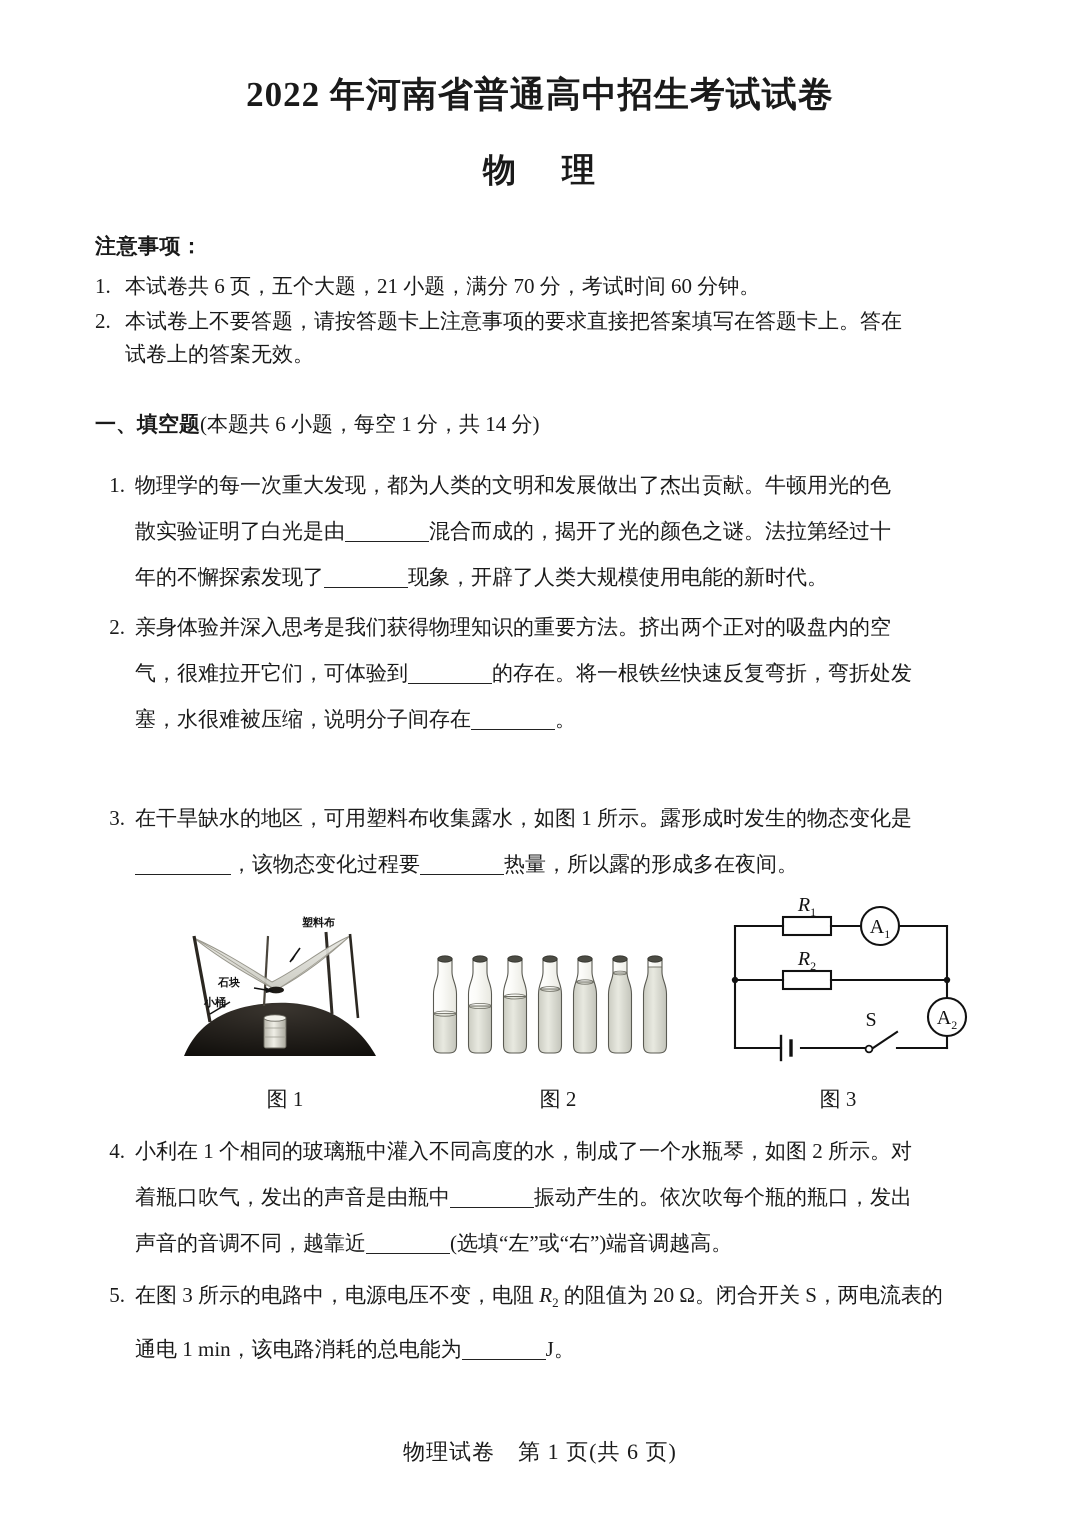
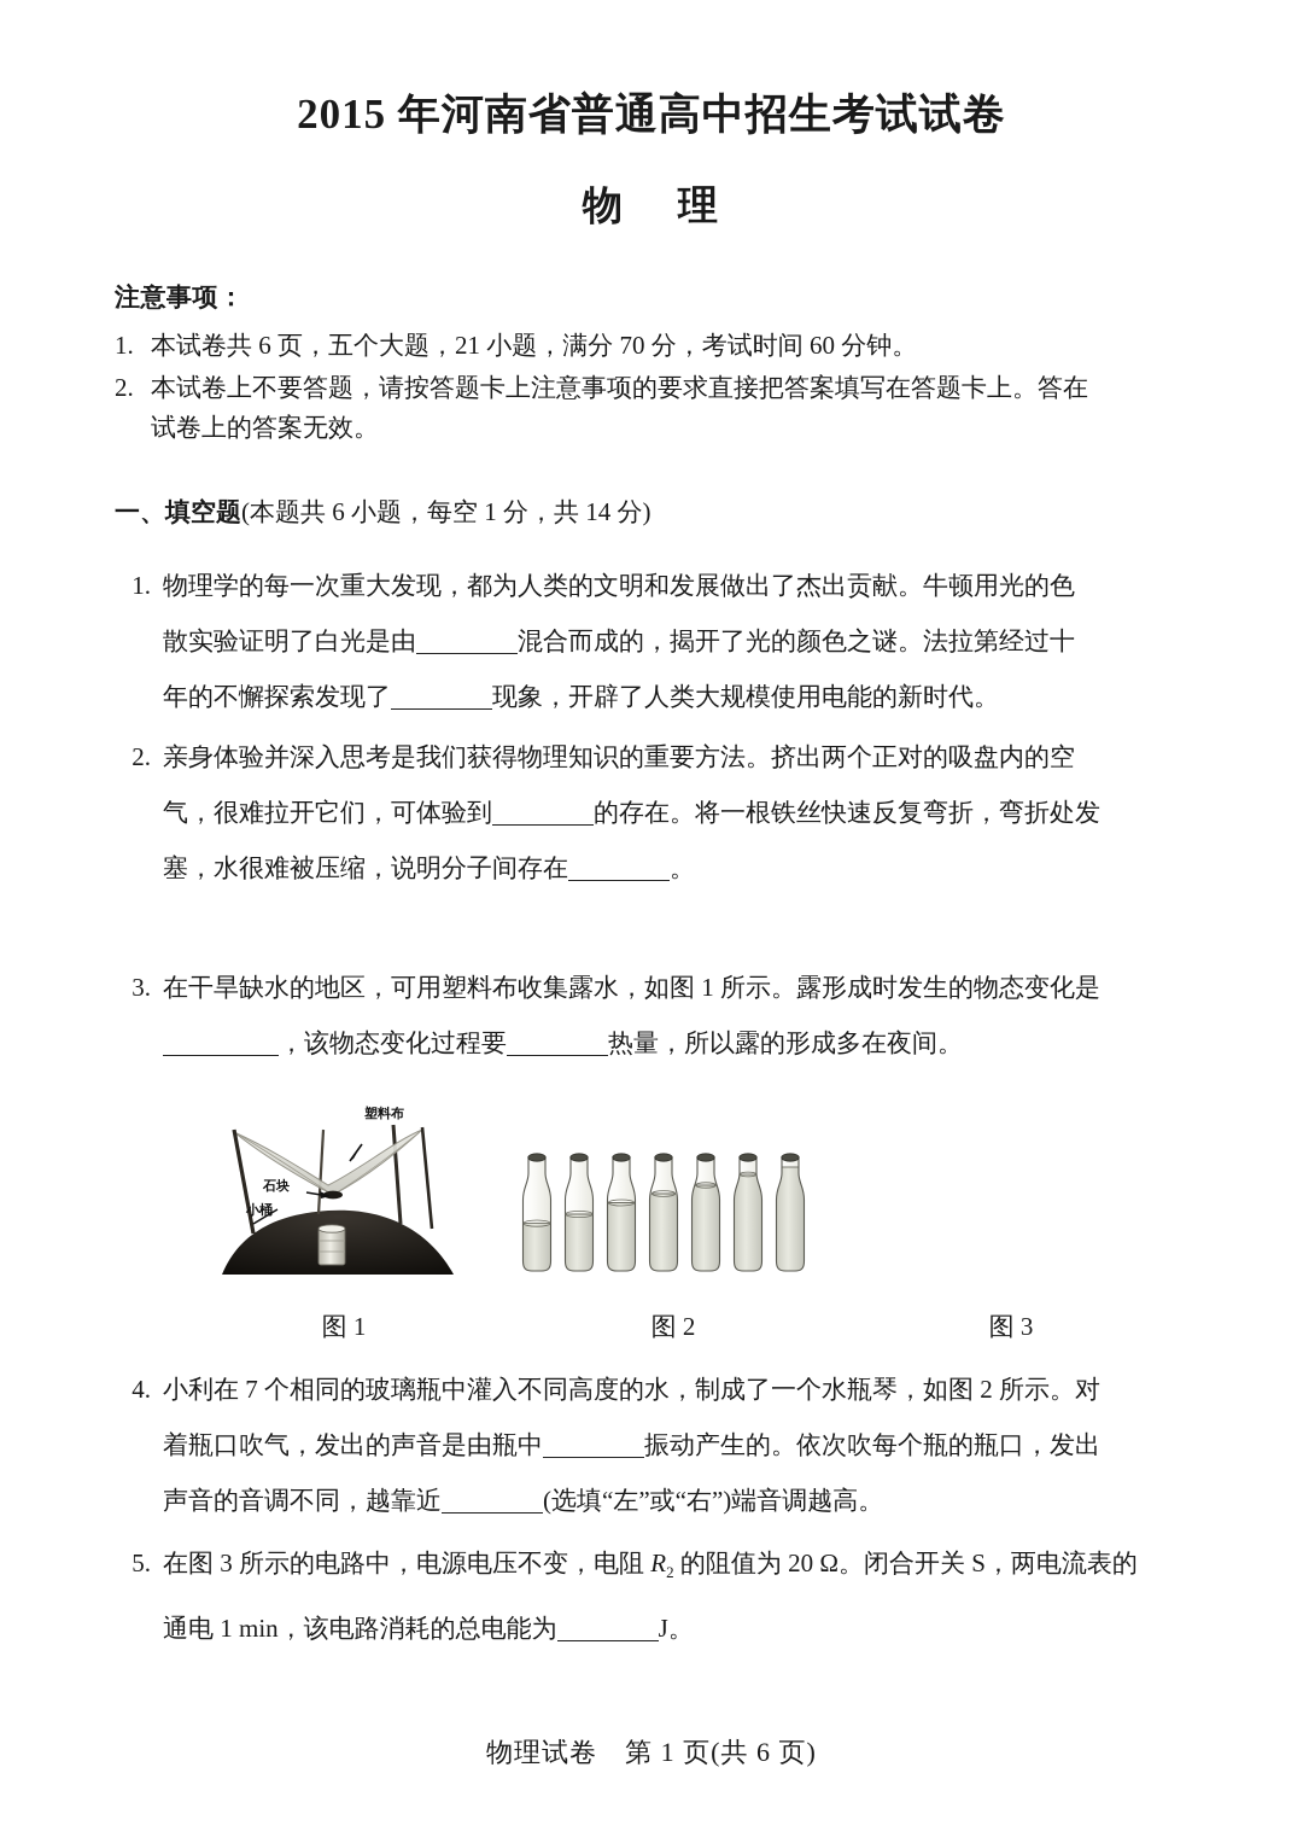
- 2022 年河南省普通高中招生考试试卷
+ 2015 年河南省普通高中招生考试试卷
  物 理
  注意事项：
  1.
  本试卷共 6 页，五个大题，21 小题，满分 70 分，考试时间 60 分钟。
  2.
  本试卷上不要答题，请按答题卡上注意事项的要求直接把答案填写在答题卡上。答在
  试卷上的答案无效。
  一、填空题(本题共 6 小题，每空 1 分，共 14 分)
  1.
  物理学的每一次重大发现，都为人类的文明和发展做出了杰出贡献。牛顿用光的色
  散实验证明了白光是由 混合而成的，揭开了光的颜色之谜。法拉第经过十
  年的不懈探索发现了 现象，开辟了人类大规模使用电能的新时代。
  2.
  亲身体验并深入思考是我们获得物理知识的重要方法。挤出两个正对的吸盘内的空
  气，很难拉开它们，可体验到 的存在。将一根铁丝快速反复弯折，弯折处发
  塞，水很难被压缩，说明分子间存在 。
  3.
  在干旱缺水的地区，可用塑料布收集露水，如图 1 所示。露形成时发生的物态变化是
  ，该物态变化过程要 热量，所以露的形成多在夜间。
  塑料布
  石块
  小桶
- R1
- R2
- A1
- A2
- S
  图 1
  图 2
  图 3
  4.
- 小利在 1 个相同的玻璃瓶中灌入不同高度的水，制成了一个水瓶琴，如图 2 所示。对
+ 小利在 7 个相同的玻璃瓶中灌入不同高度的水，制成了一个水瓶琴，如图 2 所示。对
  着瓶口吹气，发出的声音是由瓶中 振动产生的。依次吹每个瓶的瓶口，发出
  声音的音调不同，越靠近 (选填“左”或“右”)端音调越高。
  5.
  在图 3 所示的电路中，电源电压不变，电阻 R2 的阻值为 20 Ω。闭合开关 S，两电流表的
  通电 1 min，该电路消耗的总电能为 J。
  物理试卷 第 1 页(共 6 页)
